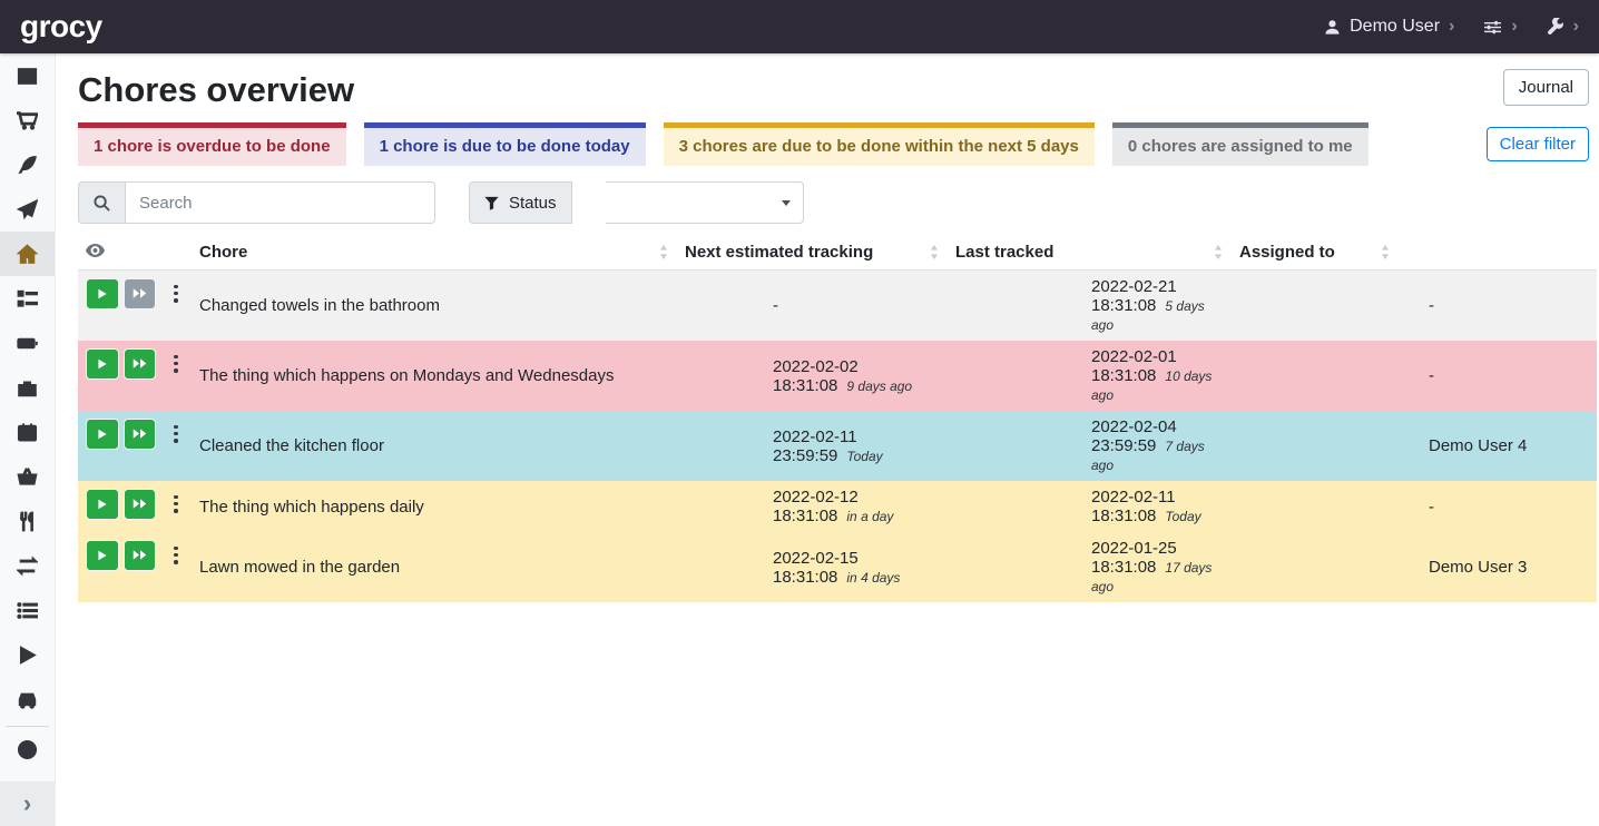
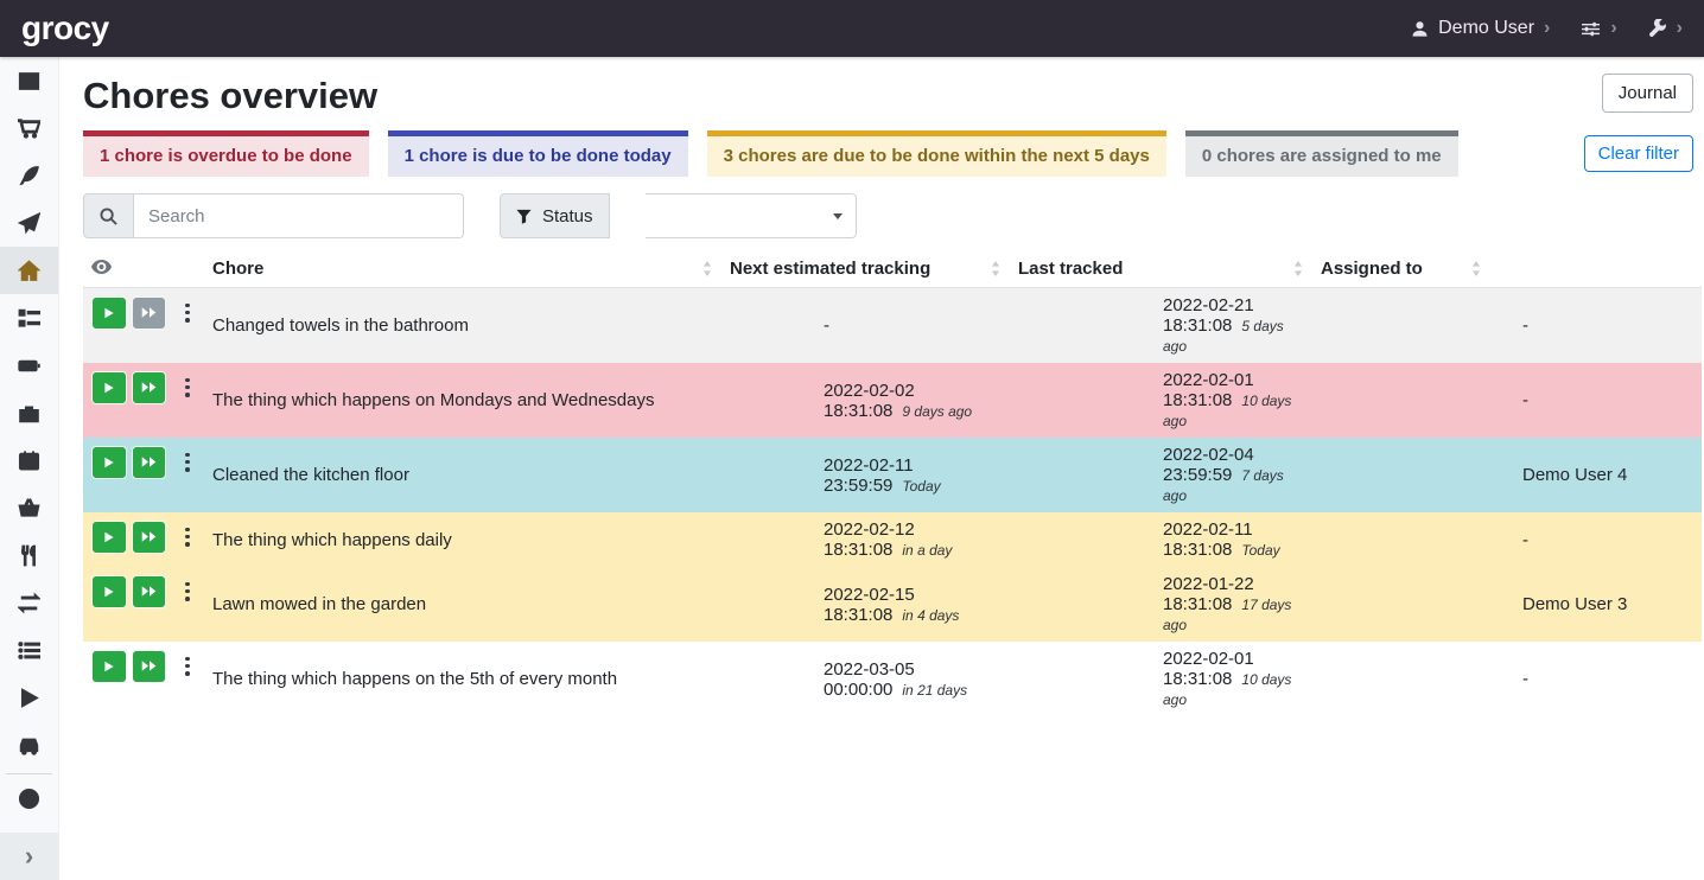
  grocy
  Demo User
  ›
  ›
  ›
  ›
  Chores overview
  Journal
  1 chore is overdue to be done
  1 chore is due to be done today
  3 chores are due to be done within the next 5 days
  0 chores are assigned to me
  Clear filter
  Search
  Status
  	Chore	Next estimated tracking	Last tracked	Assigned to
  	Changed towels in the bathroom	-	2022-02-21 18:31:08 5 days ago	-
  	The thing which happens on Mondays and Wednesdays	2022-02-02 18:31:08 9 days ago	2022-02-01 18:31:08 10 days ago	-
  	Cleaned the kitchen floor	2022-02-11 23:59:59 Today	2022-02-04 23:59:59 7 days ago	Demo User 4
  	The thing which happens daily	2022-02-12 18:31:08 in a day	2022-02-11 18:31:08 Today	-
- 	Lawn mowed in the garden	2022-02-15 18:31:08 in 4 days	2022-01-25 18:31:08 17 days ago	Demo User 3
+ 	Lawn mowed in the garden	2022-02-15 18:31:08 in 4 days	2022-01-22 18:31:08 17 days ago	Demo User 3
+ 	The thing which happens on the 5th of every month	2022-03-05 00:00:00 in 21 days	2022-02-01 18:31:08 10 days ago	-
